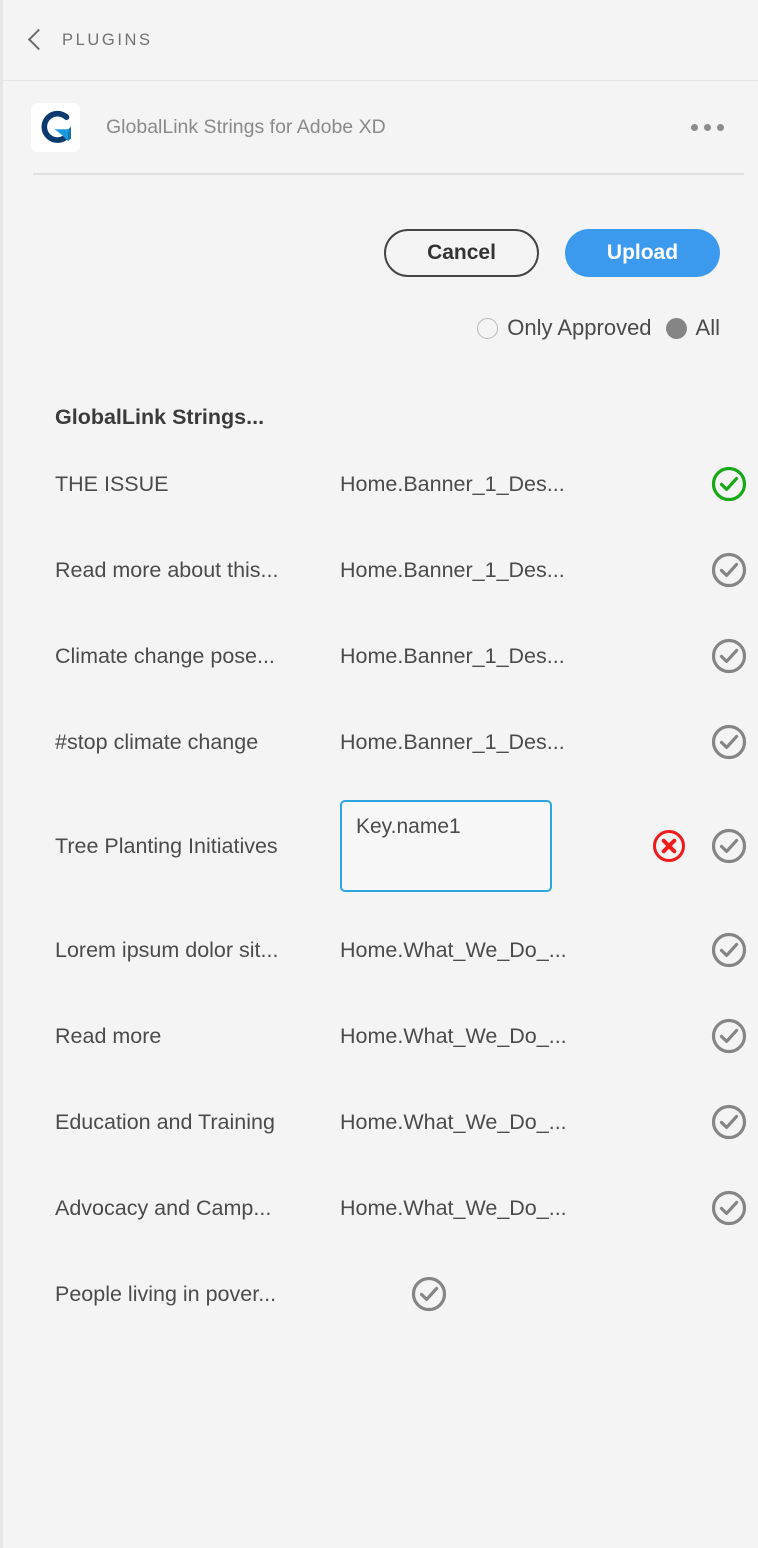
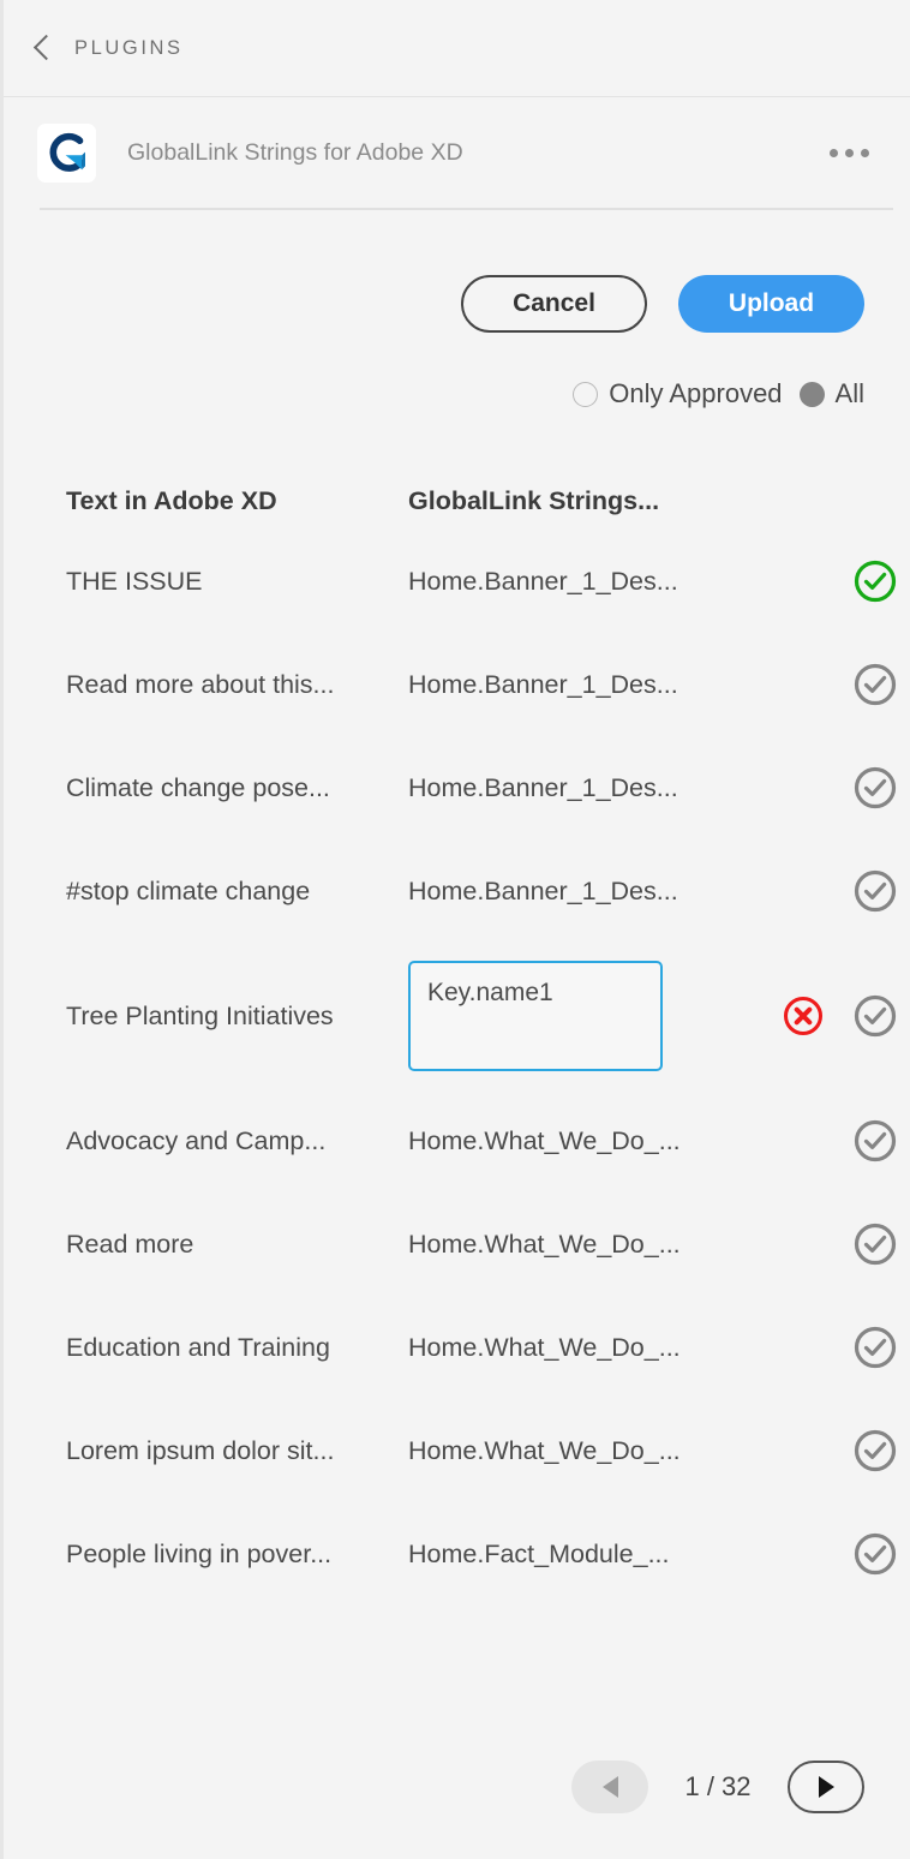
  PLUGINS
  GlobalLink Strings for Adobe XD
  Cancel
  Upload
  Only Approved
  All
+ Text in Adobe XD
  GlobalLink Strings...
  THE ISSUE
  Home.Banner_1_Des...
  Read more about this...
  Home.Banner_1_Des...
  Climate change pose...
  Home.Banner_1_Des...
  #stop climate change
  Home.Banner_1_Des...
  Tree Planting Initiatives
  Key.name1
- Lorem ipsum dolor sit...
+ Advocacy and Camp...
  Home.What_We_Do_...
  Read more
  Home.What_We_Do_...
  Education and Training
  Home.What_We_Do_...
- Advocacy and Camp...
+ Lorem ipsum dolor sit...
  Home.What_We_Do_...
  People living in pover...
+ Home.Fact_Module_...
+ 1 / 32
